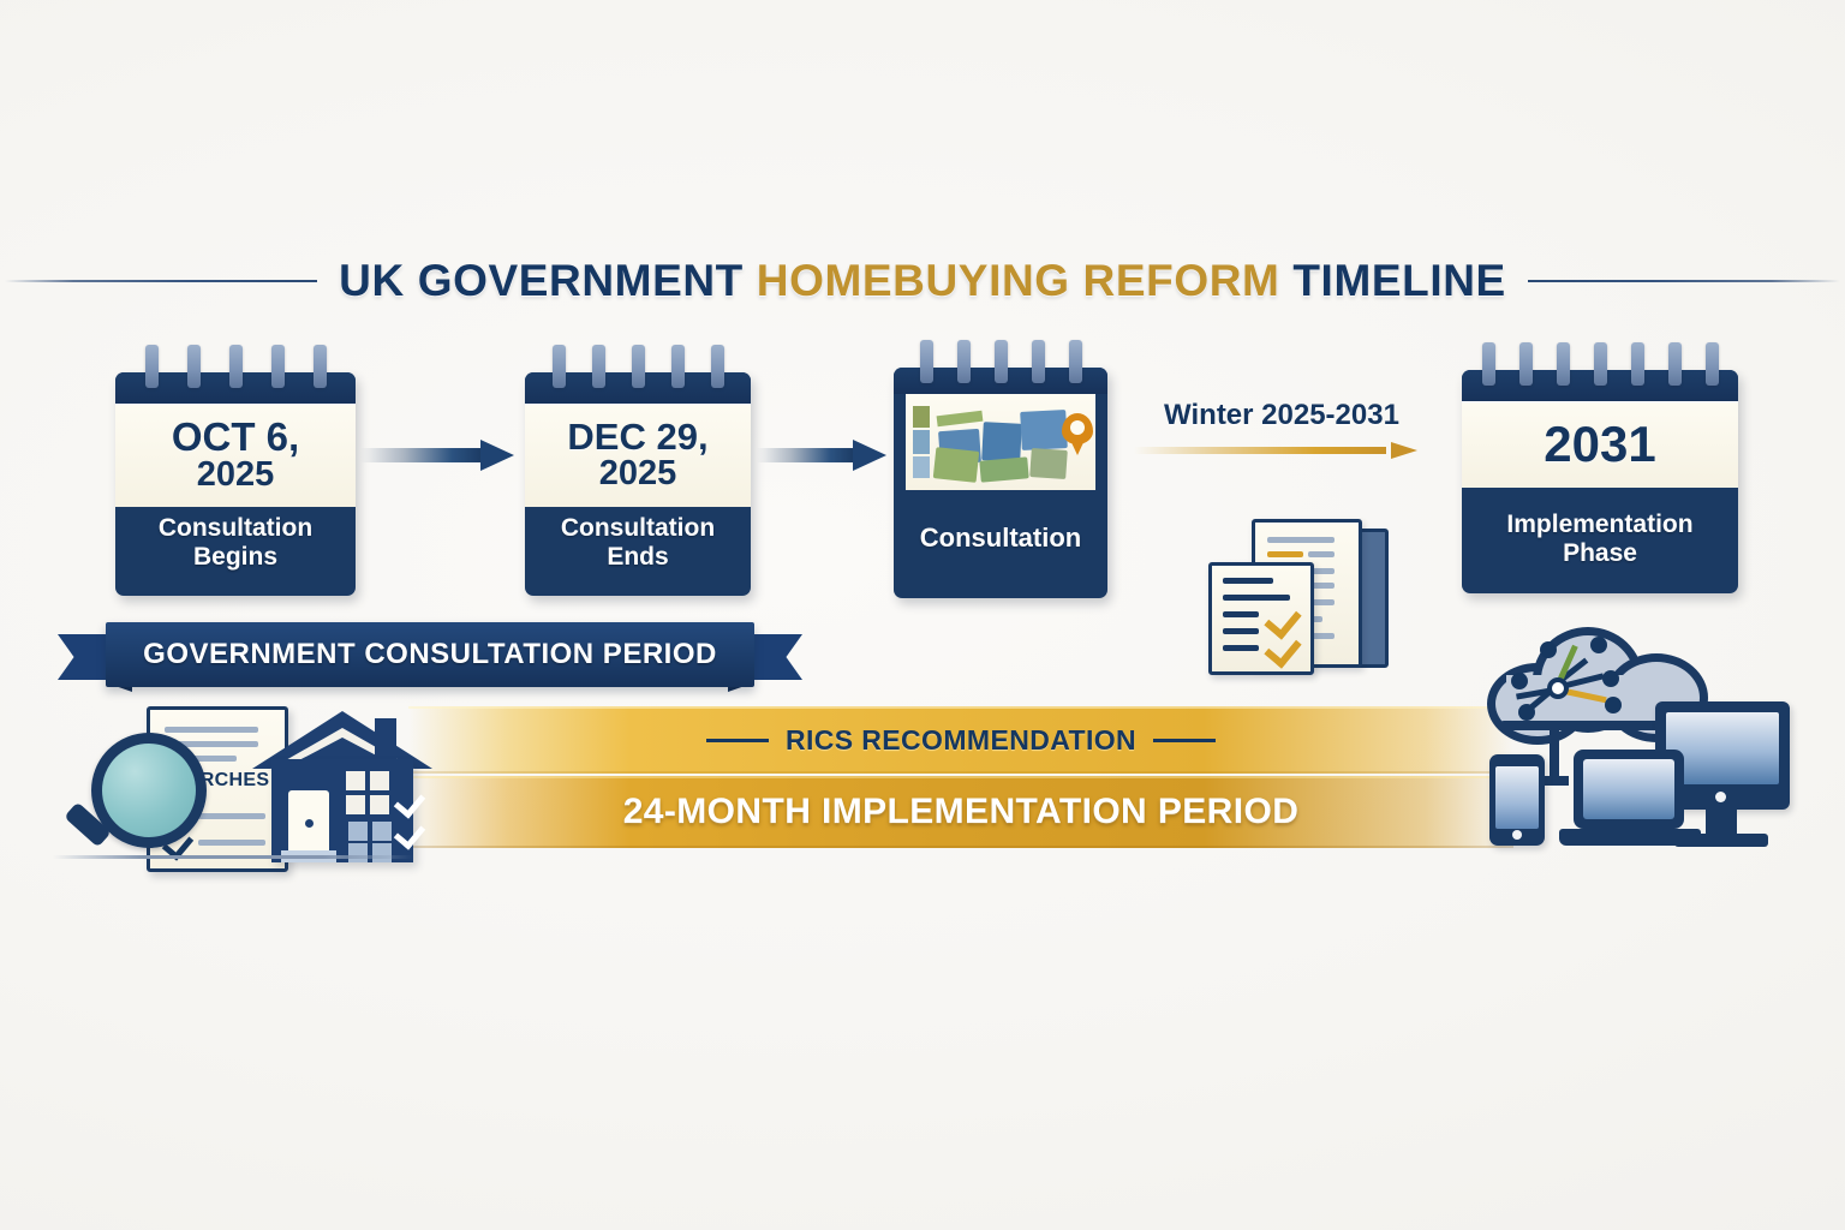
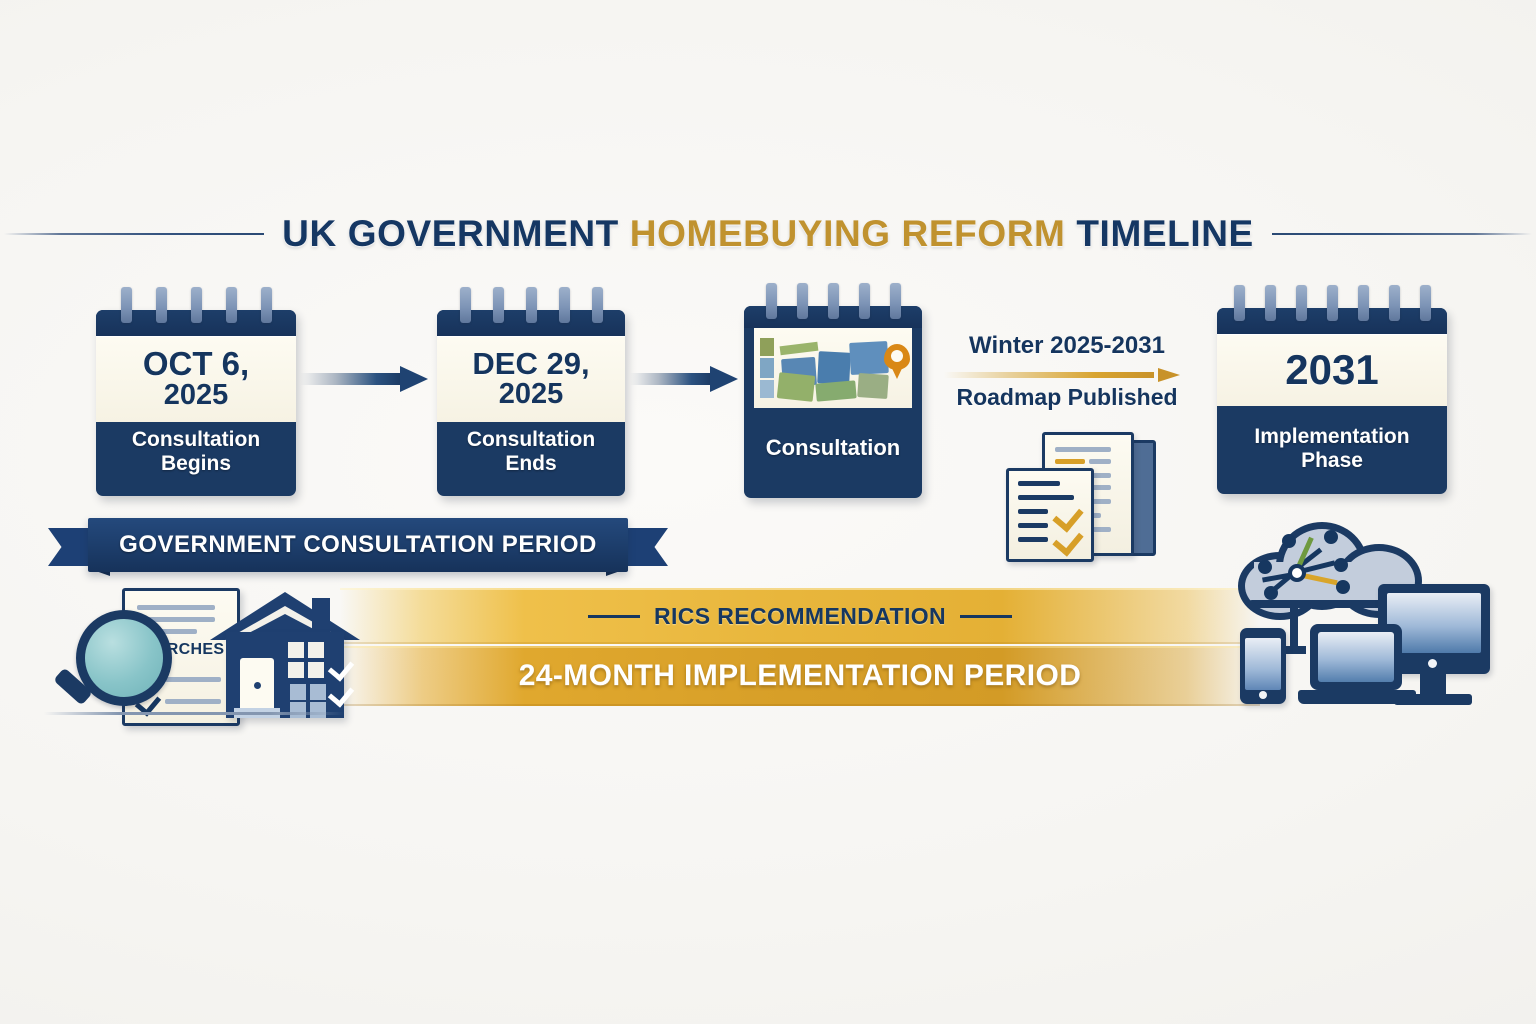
  UK GOVERNMENT HOMEBUYING REFORM TIMELINE
  OCT 6,
  2025
  Consultation
  Begins
  DEC 29,
  2025
  Consultation
  Ends
  Consultation
  Winter 2025-2031
+ Roadmap Published
  2031
  Implementation
  Phase
  GOVERNMENT CONSULTATION PERIOD
  RICS RECOMMENDATION
  24-MONTH IMPLEMENTATION PERIOD
